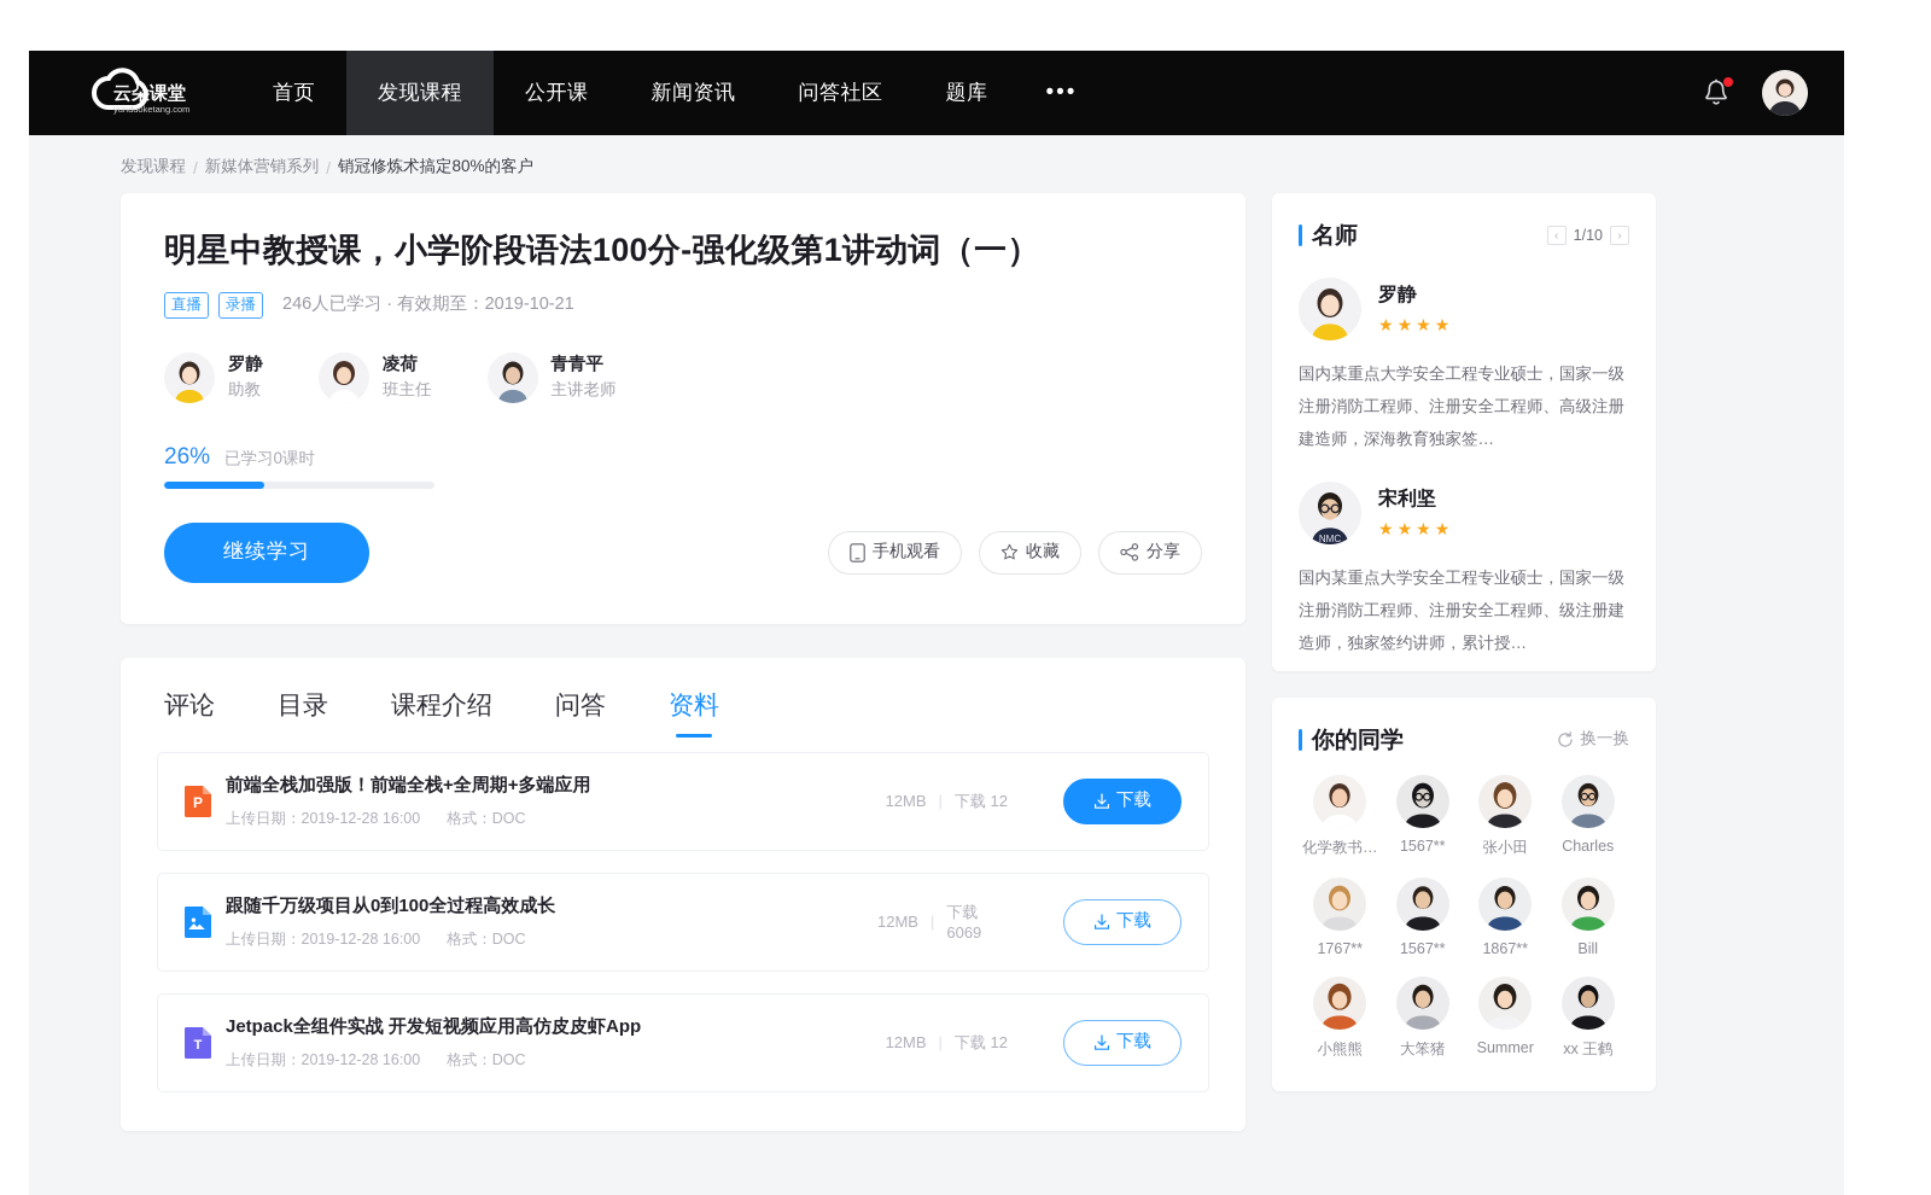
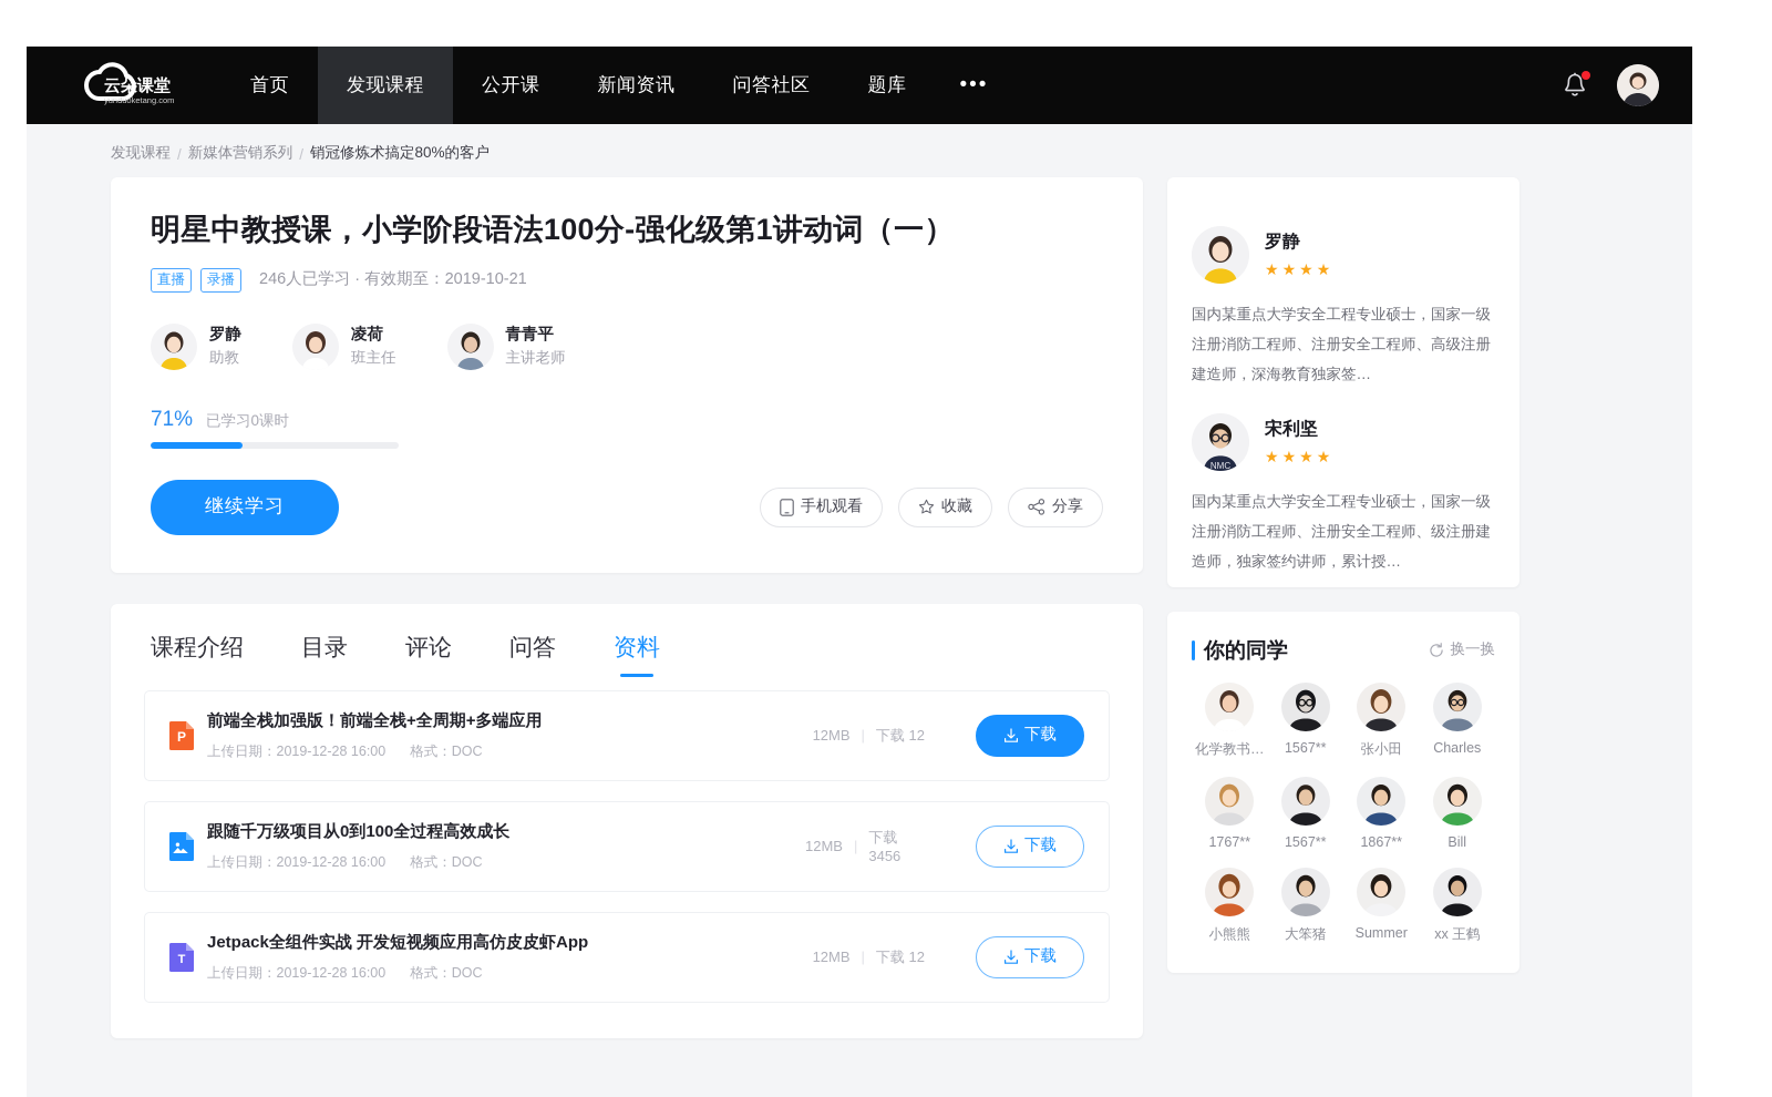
  云朵课堂
  yunduoketang.com
  首页
  发现课程
  公开课
  新闻资讯
  问答社区
  题库
  •••
  发现课程
  /
  新媒体营销系列
  /
  销冠修炼术搞定80%的客户
  明星中教授课，小学阶段语法100分-强化级第1讲动词（一）
  直播
  录播
  246人已学习 · 有效期至：2019-10-21
  罗静
  助教
  凌荷
  班主任
  青青平
  主讲老师
- 26%
+ 71%
  已学习0课时
  继续学习
  手机观看
  收藏
  分享
- 评论
+ 课程介绍
  目录
- 课程介绍
+ 评论
  问答
  资料
  P
  前端全栈加强版！前端全栈+全周期+多端应用
  上传日期：2019-12-28 16:00
  格式：DOC
  12MB
  下载 12
  下载
  跟随千万级项目从0到100全过程高效成长
  上传日期：2019-12-28 16:00
  格式：DOC
  12MB
  |
- 下载 6069
+ 下载 3456
  下载
  T
  Jetpack全组件实战 开发短视频应用高仿皮皮虾App
  上传日期：2019-12-28 16:00
  格式：DOC
  12MB
  下载 12
  下载
- 名师
- ‹
- 1/10
- ›
  罗静
  ★
  ★
  ★
  ★
  国内某重点大学安全工程专业硕士，国家一级注册消防工程师、注册安全工程师、高级注册建造师，深海教育独家签…
  NMC
  宋利坚
  ★
  ★
  ★
  ★
  国内某重点大学安全工程专业硕士，国家一级注册消防工程师、注册安全工程师、级注册建造师，独家签约讲师，累计授…
  你的同学
  换一换
  化学教书…
  1567**
  张小田
  Charles
  1767**
  1567**
  1867**
  Bill
  小熊熊
  大笨猪
  Summer
  xx 王鹤
